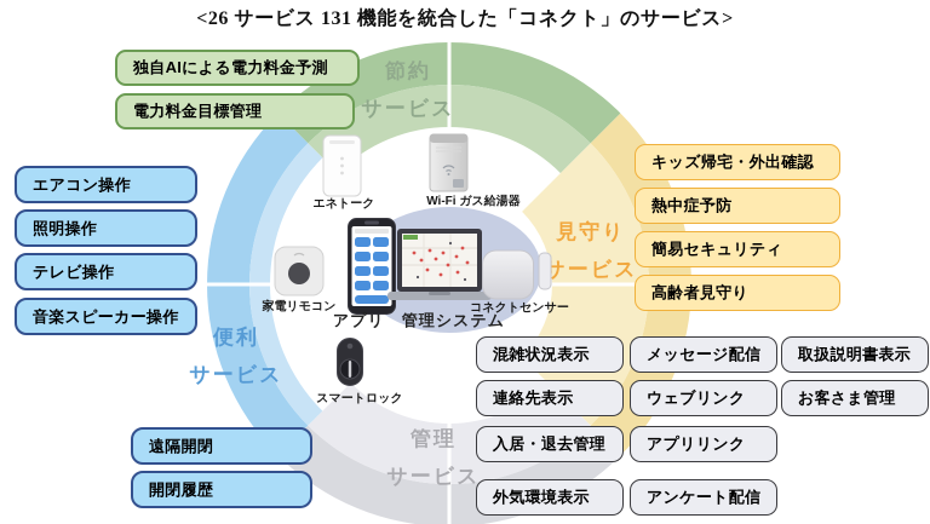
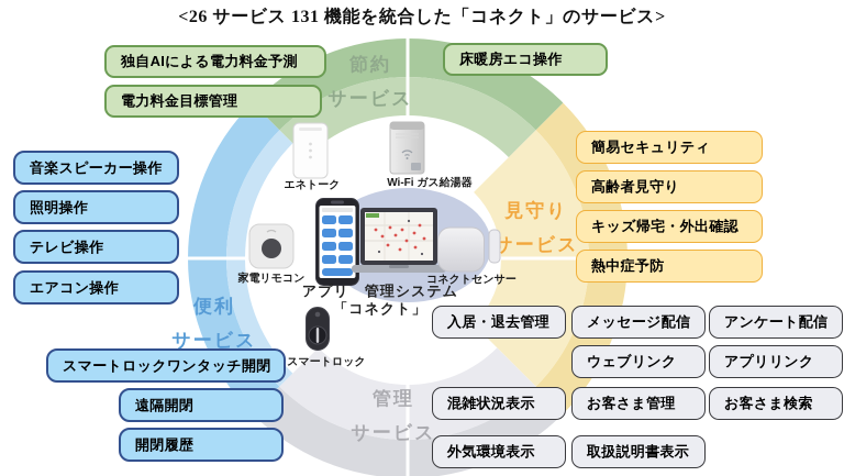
  <26 サービス 131 機能を統合した「コネクト」のサービス>
  節約
  サービス
  見守り
  サービス
  便利
  サービス
  管理
  サービス
  独自AIによる電力料金予測
  電力料金目標管理
+ 床暖房エコ操作
- エアコン操作
+ 音楽スピーカー操作
  照明操作
  テレビ操作
- 音楽スピーカー操作
+ エアコン操作
+ スマートロックワンタッチ開閉
  遠隔開閉
  開閉履歴
- キッズ帰宅・外出確認
+ 簡易セキュリティ
- 熱中症予防
+ 高齢者見守り
- 簡易セキュリティ
+ キッズ帰宅・外出確認
- 高齢者見守り
+ 熱中症予防
- 混雑状況表示
+ 入居・退去管理
  メッセージ配信
- 取扱説明書表示
+ アンケート配信
- 連絡先表示
  ウェブリンク
- お客さま管理
+ アプリリンク
- 入居・退去管理
+ 混雑状況表示
- アプリリンク
+ お客さま管理
+ お客さま検索
  外気環境表示
- アンケート配信
+ 取扱説明書表示
  エネトーク
  Wi-Fi ガス給湯器
  家電リモコン
  コネクトセンサー
  スマートロック
  アプリ 管理システム
+ 「コネクト」
